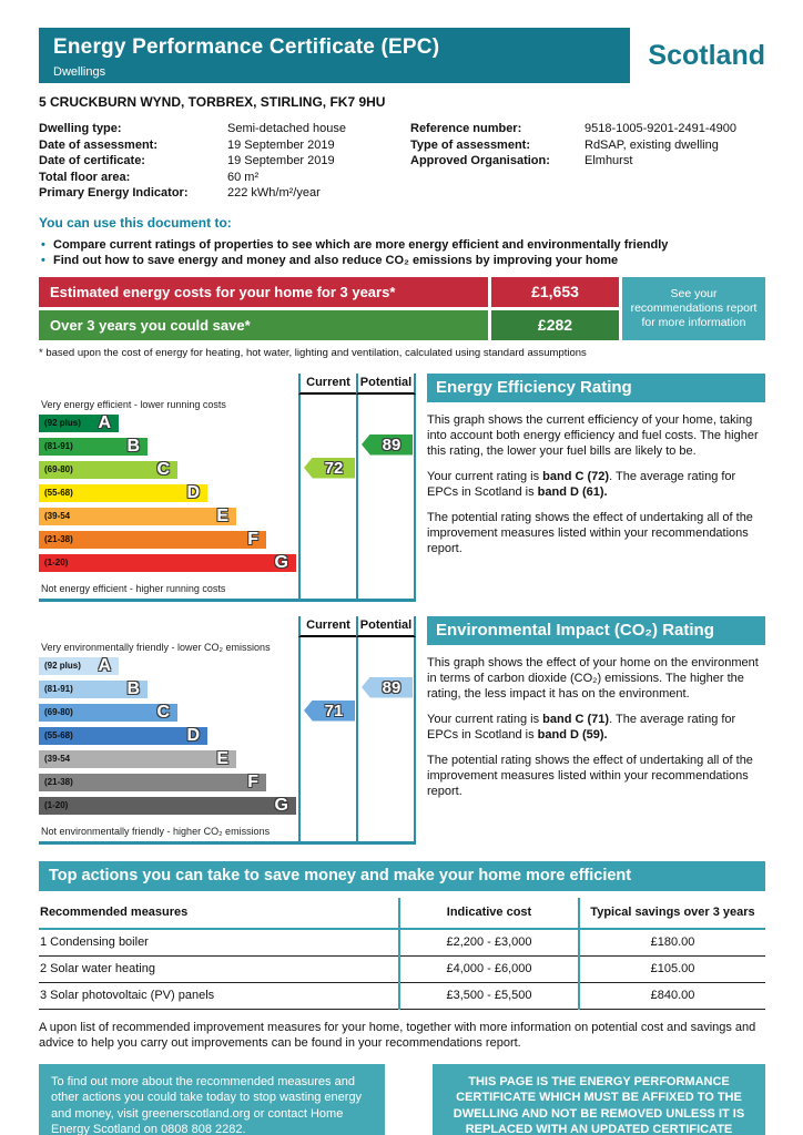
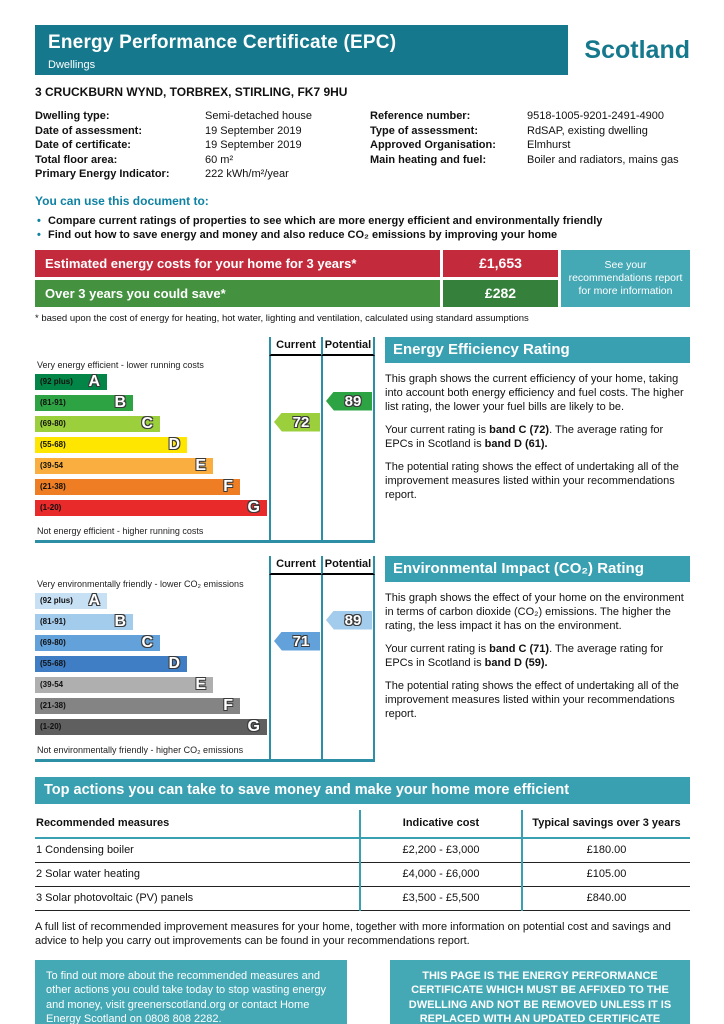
  Energy Performance Certificate (EPC)
  Dwellings
  Scotland
- 5 CRUCKBURN WYND, TORBREX, STIRLING, FK7 9HU
+ 3 CRUCKBURN WYND, TORBREX, STIRLING, FK7 9HU
  Dwelling type:
  Semi-detached house
  Date of assessment:
  19 September 2019
  Date of certificate:
  19 September 2019
  Total floor area:
  60 m²
  Primary Energy Indicator:
  222 kWh/m²/year
  Reference number:
  9518-1005-9201-2491-4900
  Type of assessment:
  RdSAP, existing dwelling
  Approved Organisation:
  Elmhurst
+ Main heating and fuel:
+ Boiler and radiators, mains gas
  You can use this document to:
  Compare current ratings of properties to see which are more energy efficient and environmentally friendly
  Find out how to save energy and money and also reduce CO₂ emissions by improving your home
  Estimated energy costs for your home for 3 years*
  £1,653
  See your recommendations report for more information
  Over 3 years you could save*
  £282
  * based upon the cost of energy for heating, hot water, lighting and ventilation, calculated using standard assumptions
  Current
  Potential
  Very energy efficient - lower running costs
  (92 plus)
  A
  (81-91)
  B
  (69-80)
  C
  (55-68)
  D
  (39-54
  E
  (21-38)
  F
  (1-20)
  G
  Not energy efficient - higher running costs
  72
  89
  Energy Efficiency Rating
- This graph shows the current efficiency of your home, taking into account both energy efficiency and fuel costs. The higher this rating, the lower your fuel bills are likely to be.
+ This graph shows the current efficiency of your home, taking into account both energy efficiency and fuel costs. The higher list rating, the lower your fuel bills are likely to be.
  Your current rating is band C (72). The average rating for EPCs in Scotland is band D (61).
  The potential rating shows the effect of undertaking all of the improvement measures listed within your recommendations report.
  Current
  Potential
  Very environmentally friendly - lower CO₂ emissions
  (92 plus)
  A
  (81-91)
  B
  (69-80)
  C
  (55-68)
  D
  (39-54
  E
  (21-38)
  F
  (1-20)
  G
  Not environmentally friendly - higher CO₂ emissions
  71
  89
  Environmental Impact (CO₂) Rating
  This graph shows the effect of your home on the environment in terms of carbon dioxide (CO₂) emissions. The higher the rating, the less impact it has on the environment.
  Your current rating is band C (71). The average rating for EPCs in Scotland is band D (59).
  The potential rating shows the effect of undertaking all of the improvement measures listed within your recommendations report.
  Top actions you can take to save money and make your home more efficient
  Recommended measures	Indicative cost	Typical savings over 3 years
  1 Condensing boiler	£2,200 - £3,000	£180.00
  2 Solar water heating	£4,000 - £6,000	£105.00
  3 Solar photovoltaic (PV) panels	£3,500 - £5,500	£840.00
- A upon list of recommended improvement measures for your home, together with more information on potential cost and savings and advice to help you carry out improvements can be found in your recommendations report.
+ A full list of recommended improvement measures for your home, together with more information on potential cost and savings and advice to help you carry out improvements can be found in your recommendations report.
  To find out more about the recommended measures and other actions you could take today to stop wasting energy and money, visit greenerscotland.org or contact Home Energy Scotland on 0808 808 2282.
  THIS PAGE IS THE ENERGY PERFORMANCE CERTIFICATE WHICH MUST BE AFFIXED TO THE DWELLING AND NOT BE REMOVED UNLESS IT IS REPLACED WITH AN UPDATED CERTIFICATE
